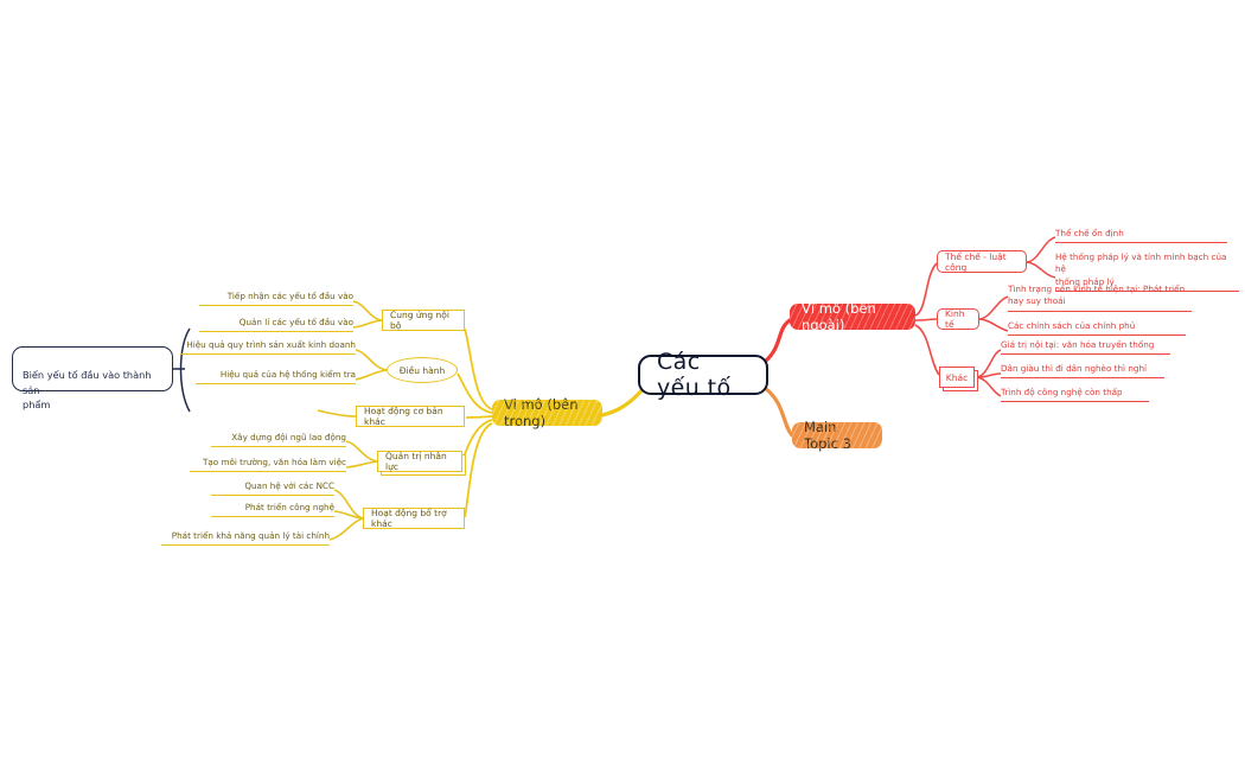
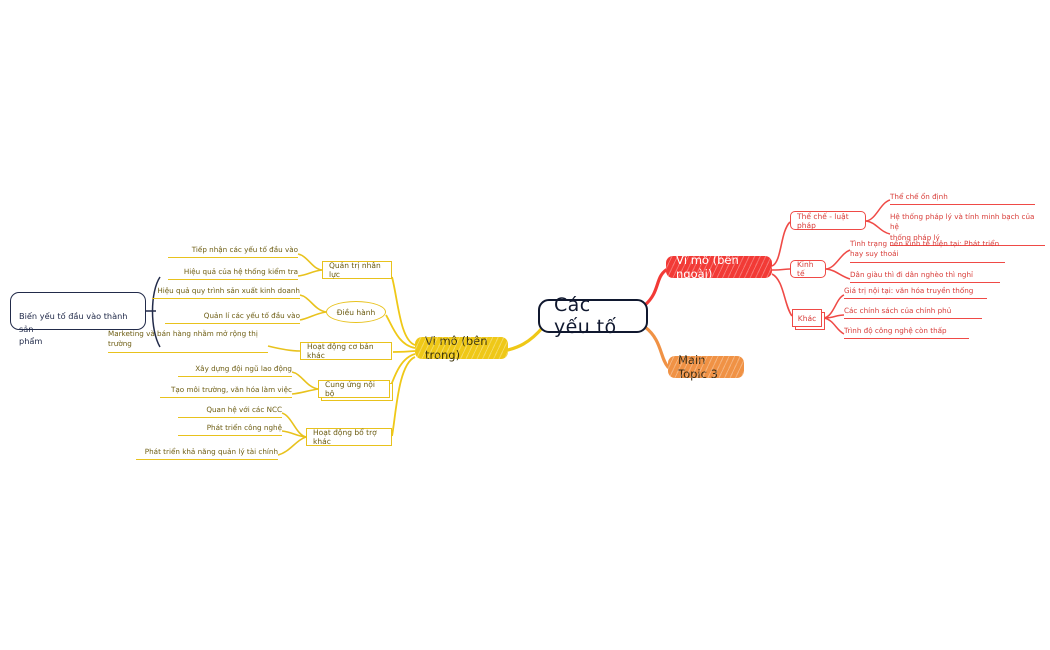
  Các yếu tố
  Biến yếu tố đầu vào thành sản
  phẩm
- Thể chế - luật công
+ Thể chế - luật pháp
  Kinh tế
  Khác
  Thể chế ổn định
  Hệ thống pháp lý và tính minh bạch của hệ
  thống pháp lý
  Tình trạng nền kinh tế hiện tại: Phát triển
  hay suy thoái
- Các chính sách của chính phủ
+ Dân giàu thì đi dân nghèo thì nghỉ
  Giá trị nội tại: văn hóa truyền thống
- Dân giàu thì đi dân nghèo thì nghỉ
+ Các chính sách của chính phủ
  Trình độ công nghệ còn thấp
- Cung ứng nội bộ
+ Quản trị nhân lực
  Điều hành
  Hoạt động cơ bản khác
- Quản trị nhân lực
+ Cung ứng nội bộ
  Hoạt động bổ trợ khác
  Tiếp nhận các yếu tố đầu vào
- Quản lí các yếu tố đầu vào
+ Hiệu quả của hệ thống kiểm tra
  Hiệu quả quy trình sản xuất kinh doanh
- Hiệu quả của hệ thống kiểm tra
+ Quản lí các yếu tố đầu vào
+ Marketing và bán hàng nhằm mở rộng thị
+ trường
  Xây dựng đội ngũ lao động
  Tạo môi trường, văn hóa làm việc
  Quan hệ với các NCC
  Phát triển công nghệ
  Phát triển khả năng quản lý tài chính
